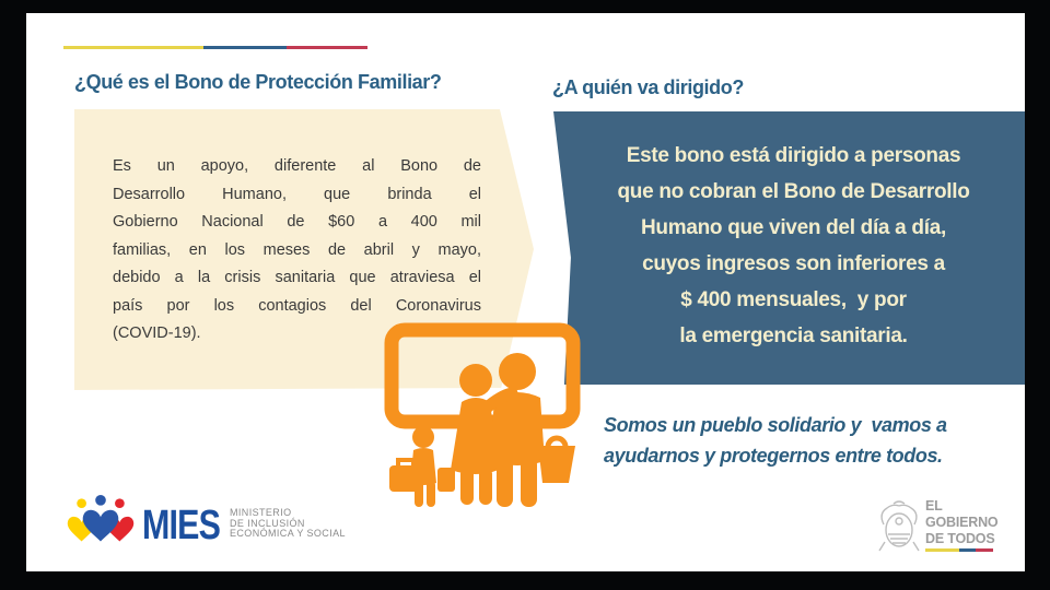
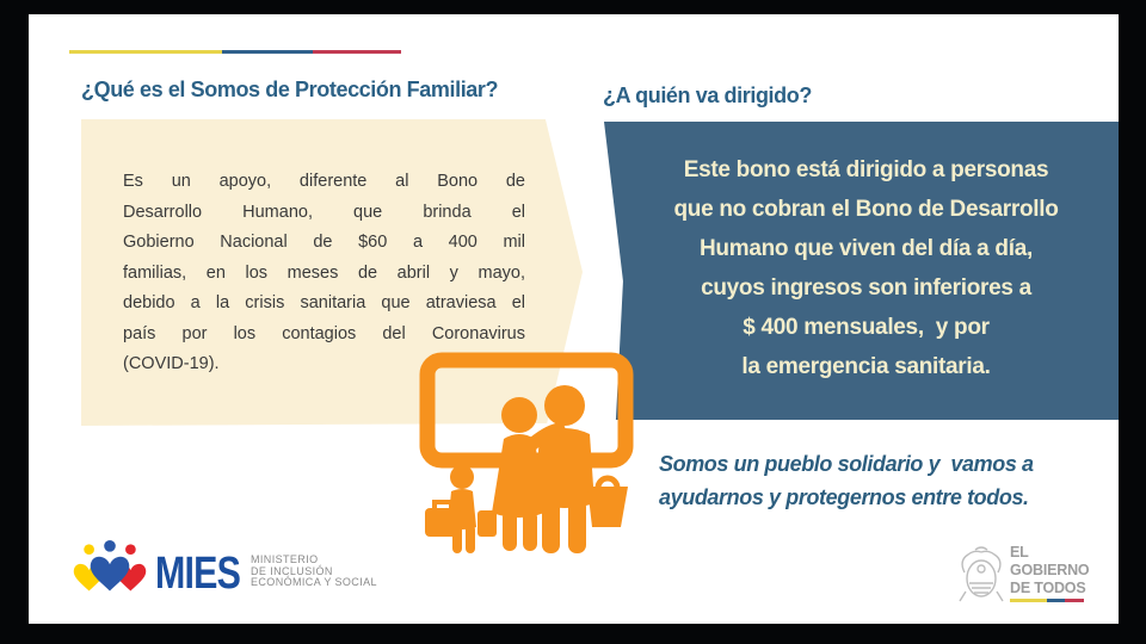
- ¿Qué es el Bono de Protección Familiar?
+ ¿Qué es el Somos de Protección Familiar?
  ¿A quién va dirigido?
  Es un apoyo, diferente al Bono de
  Desarrollo Humano, que brinda el
  Gobierno Nacional de $60 a 400 mil
  familias, en los meses de abril y mayo,
  debido a la crisis sanitaria que atraviesa el
  país por los contagios del Coronavirus
  (COVID-19).
  Este bono está dirigido a personas
  que no cobran el Bono de Desarrollo
  Humano que viven del día a día,
  cuyos ingresos son inferiores a
  $ 400 mensuales, y por
  la emergencia sanitaria.
  Somos un pueblo solidario y vamos a
  ayudarnos y protegernos entre todos.
  MIES
  MINISTERIO
  DE INCLUSIÓN
  ECONÓMICA Y SOCIAL
  EL
  GOBIERNO
  DE TODOS
